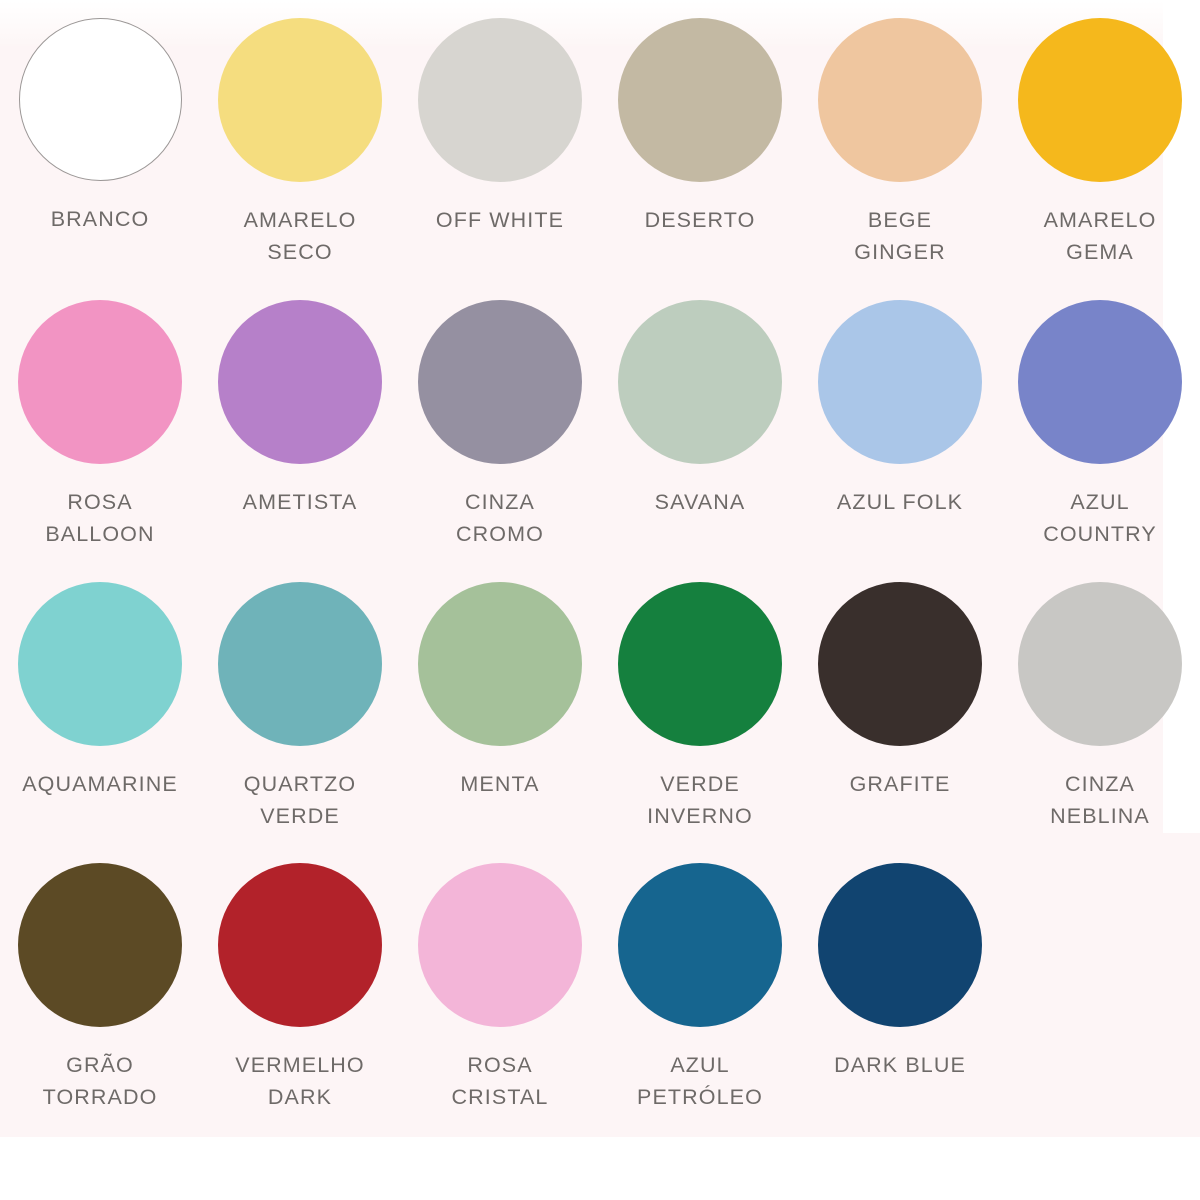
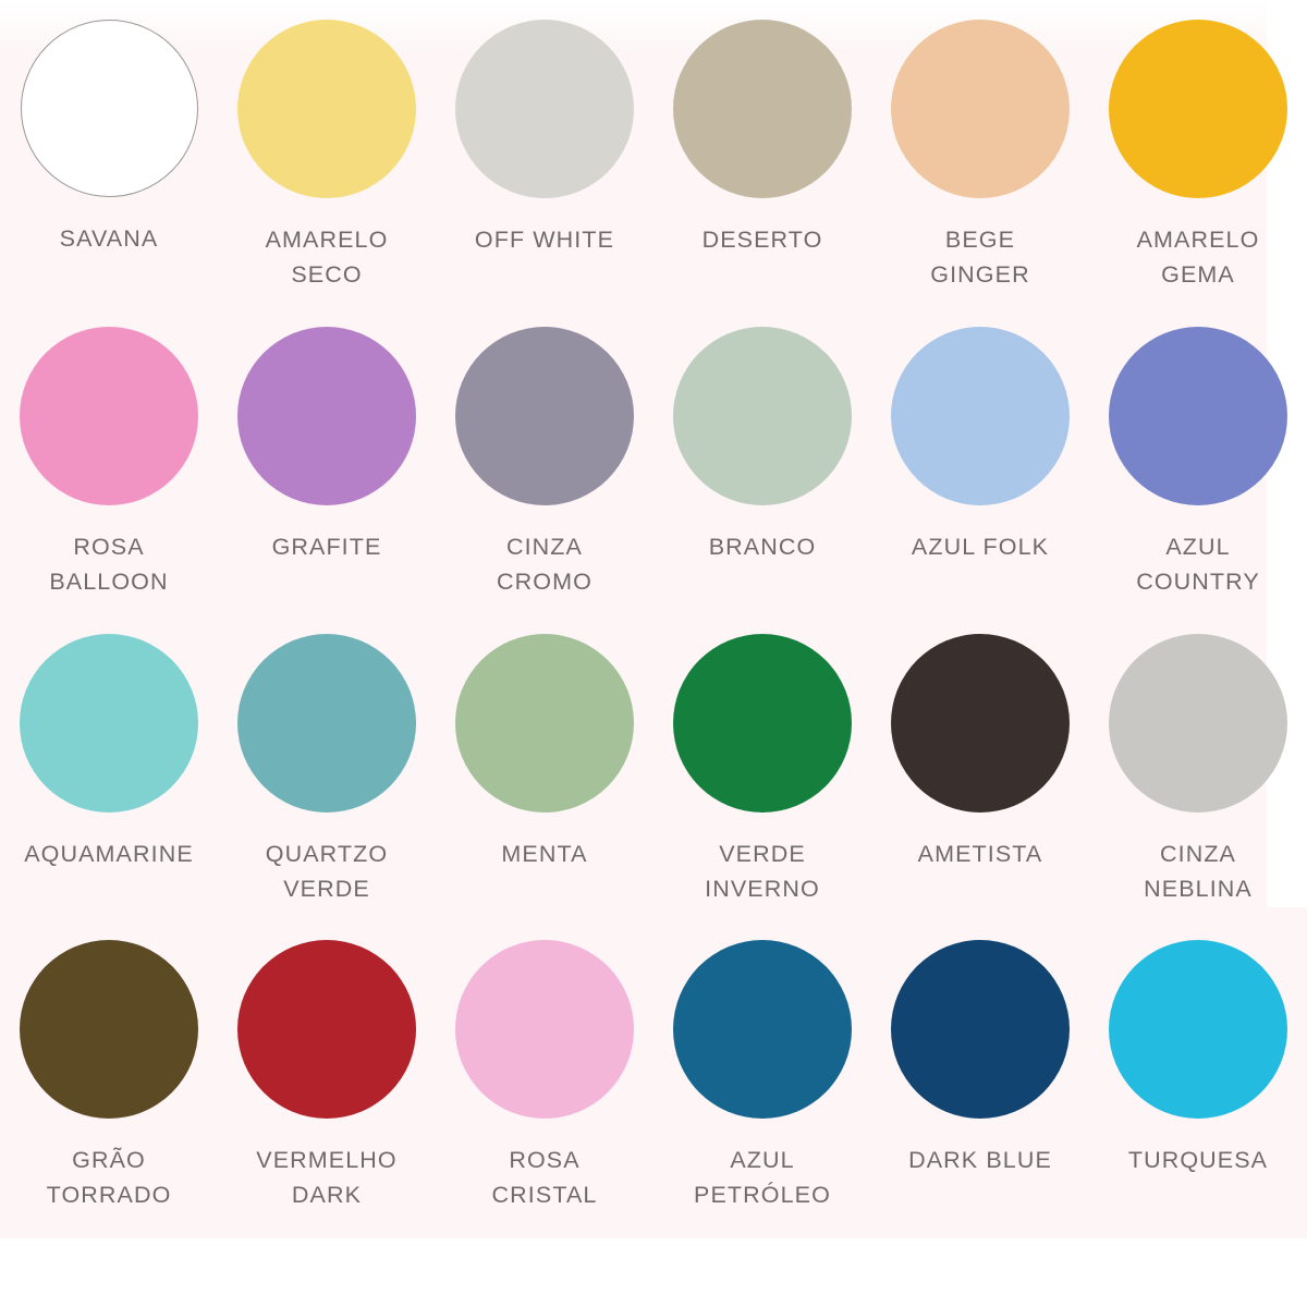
- BRANCO
+ SAVANA
  AMARELO
  SECO
  OFF WHITE
  DESERTO
  BEGE
  GINGER
  AMARELO
  GEMA
  ROSA
  BALLOON
- AMETISTA
+ GRAFITE
  CINZA
  CROMO
- SAVANA
+ BRANCO
  AZUL FOLK
  AZUL
  COUNTRY
  AQUAMARINE
  QUARTZO
  VERDE
  MENTA
  VERDE
  INVERNO
- GRAFITE
+ AMETISTA
  CINZA
  NEBLINA
  GRÃO
  TORRADO
  VERMELHO
  DARK
  ROSA
  CRISTAL
  AZUL
  PETRÓLEO
  DARK BLUE
+ TURQUESA
